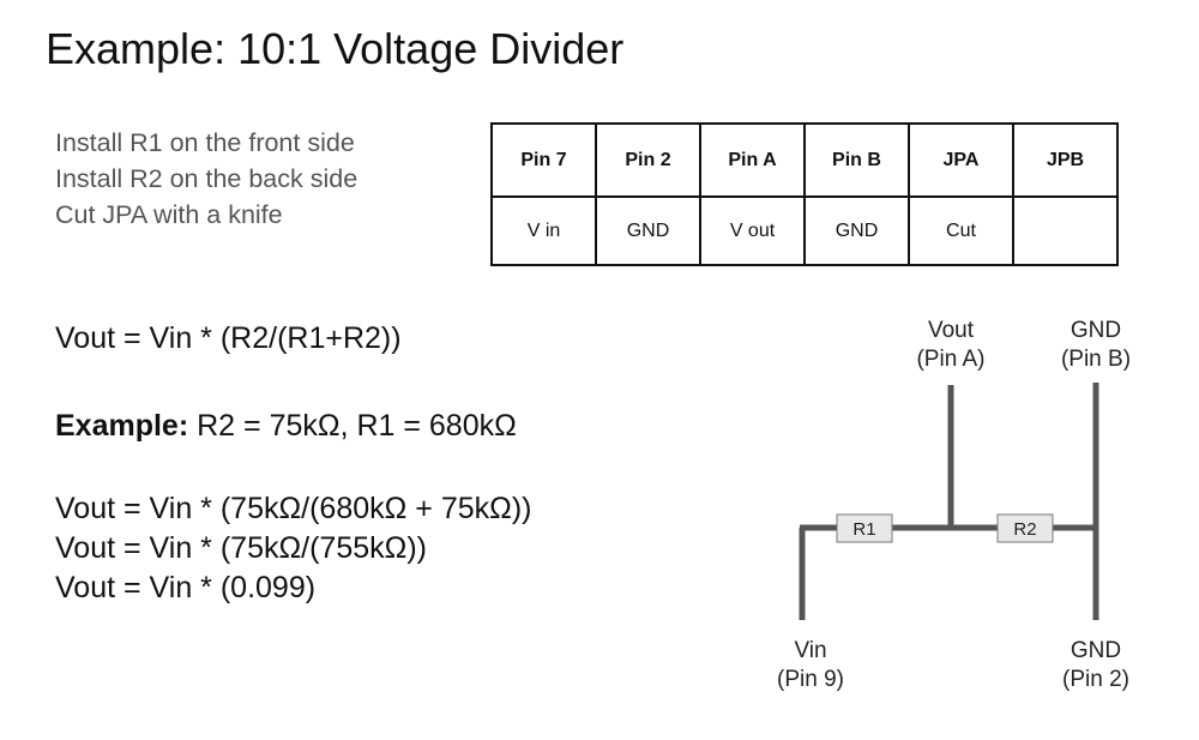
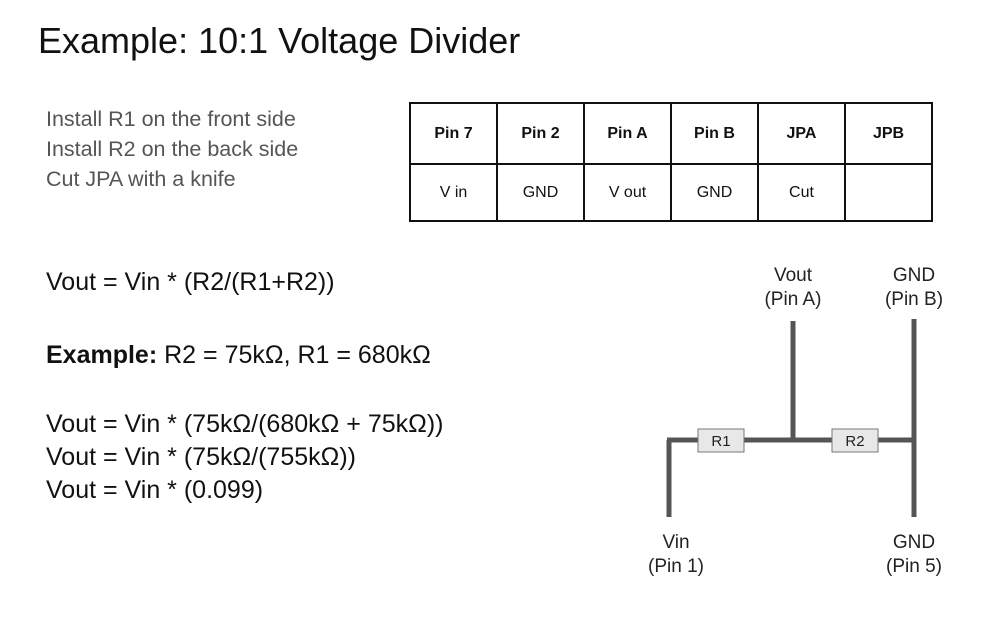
  Example: 10:1 Voltage Divider
  Install R1 on the front side
  Install R2 on the back side
  Cut JPA with a knife
  Pin 7	Pin 2	Pin A	Pin B	JPA	JPB
  V in	GND	V out	GND	Cut
  Vout = Vin * (R2/(R1+R2))
  Example: R2 = 75kΩ, R1 = 680kΩ
  Vout = Vin * (75kΩ/(680kΩ + 75kΩ))
  Vout = Vin * (75kΩ/(755kΩ))
  Vout = Vin * (0.099)
  R1
  R2
  Vout
  (Pin A)
  GND
  (Pin B)
  Vin
- (Pin 9)
+ (Pin 1)
  GND
- (Pin 2)
+ (Pin 5)
